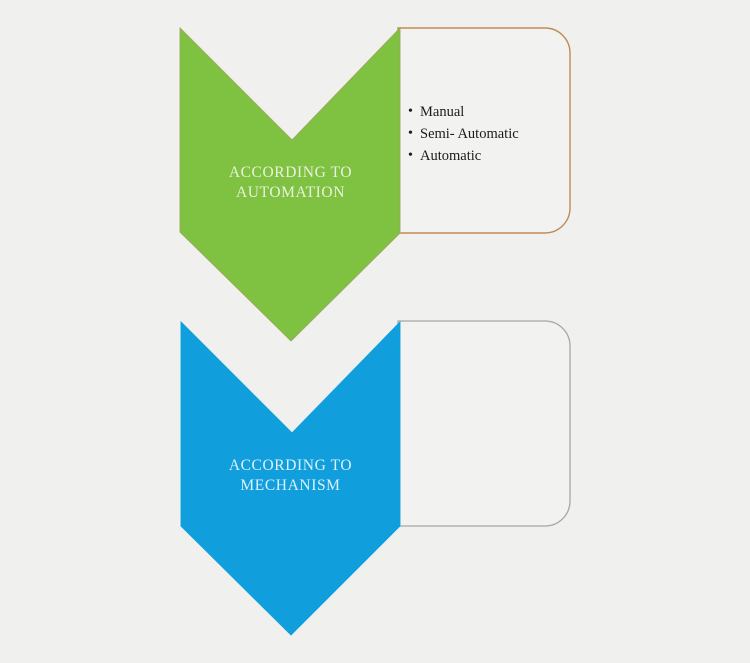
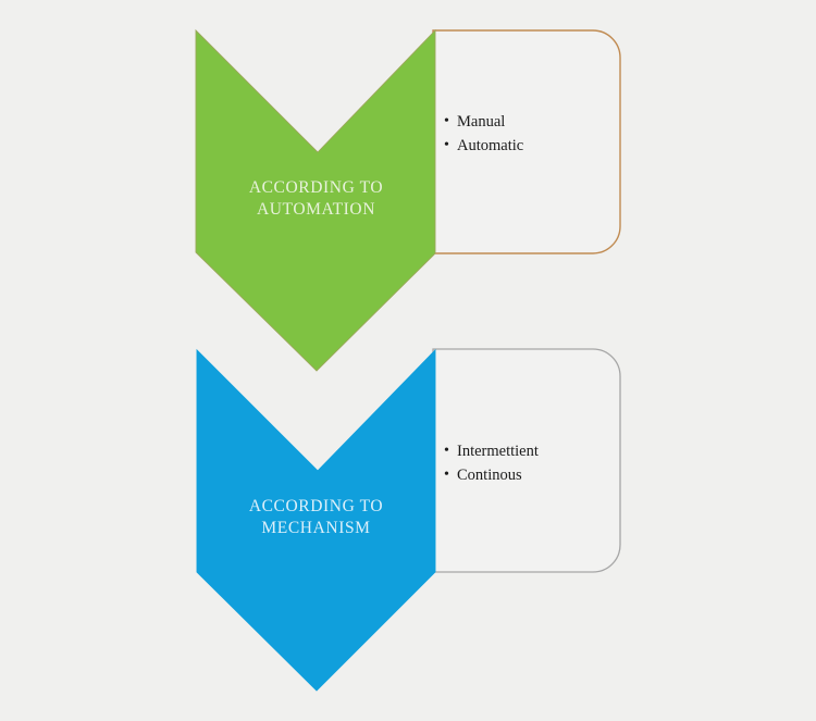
  ACCORDING TO
  AUTOMATION
  ACCORDING TO
  MECHANISM
  Manual
- Semi- Automatic
  Automatic
+ Intermettient
+ Continous
